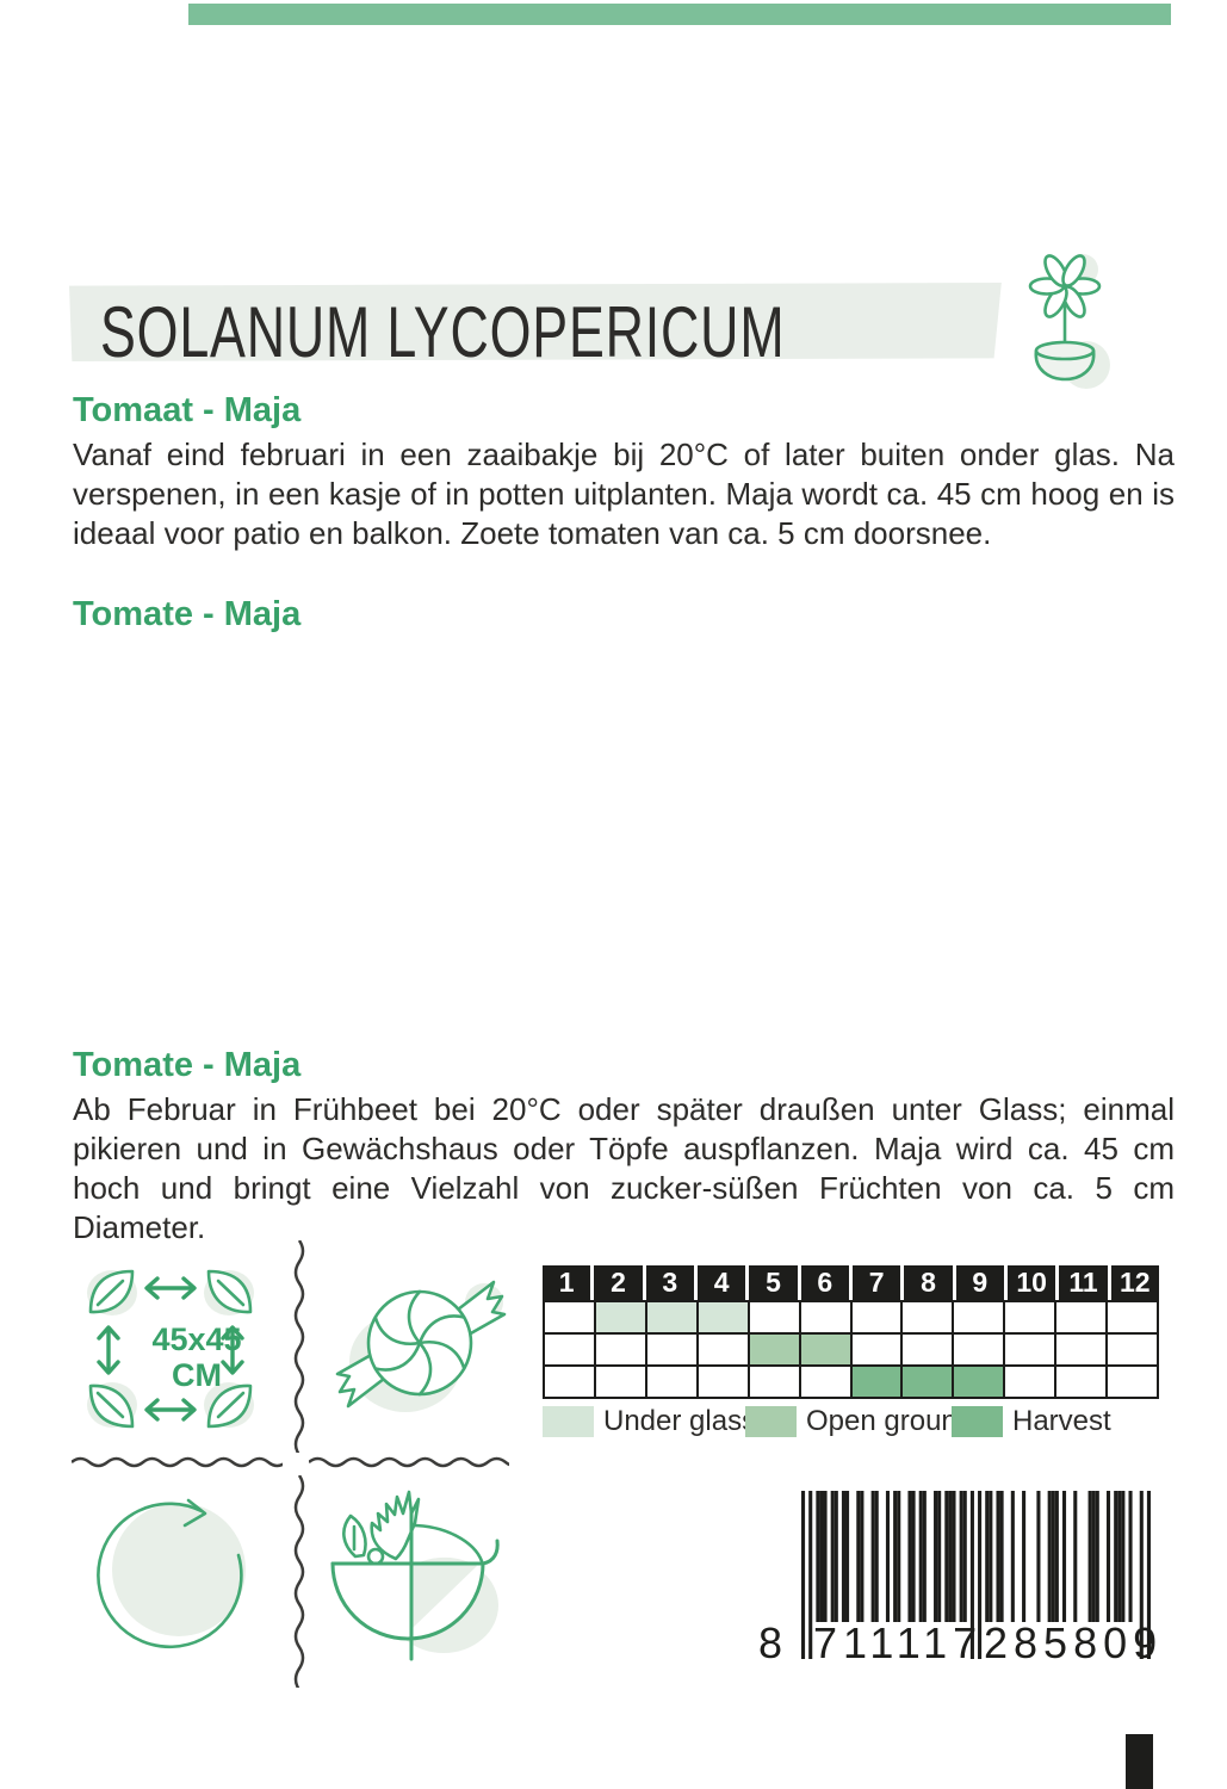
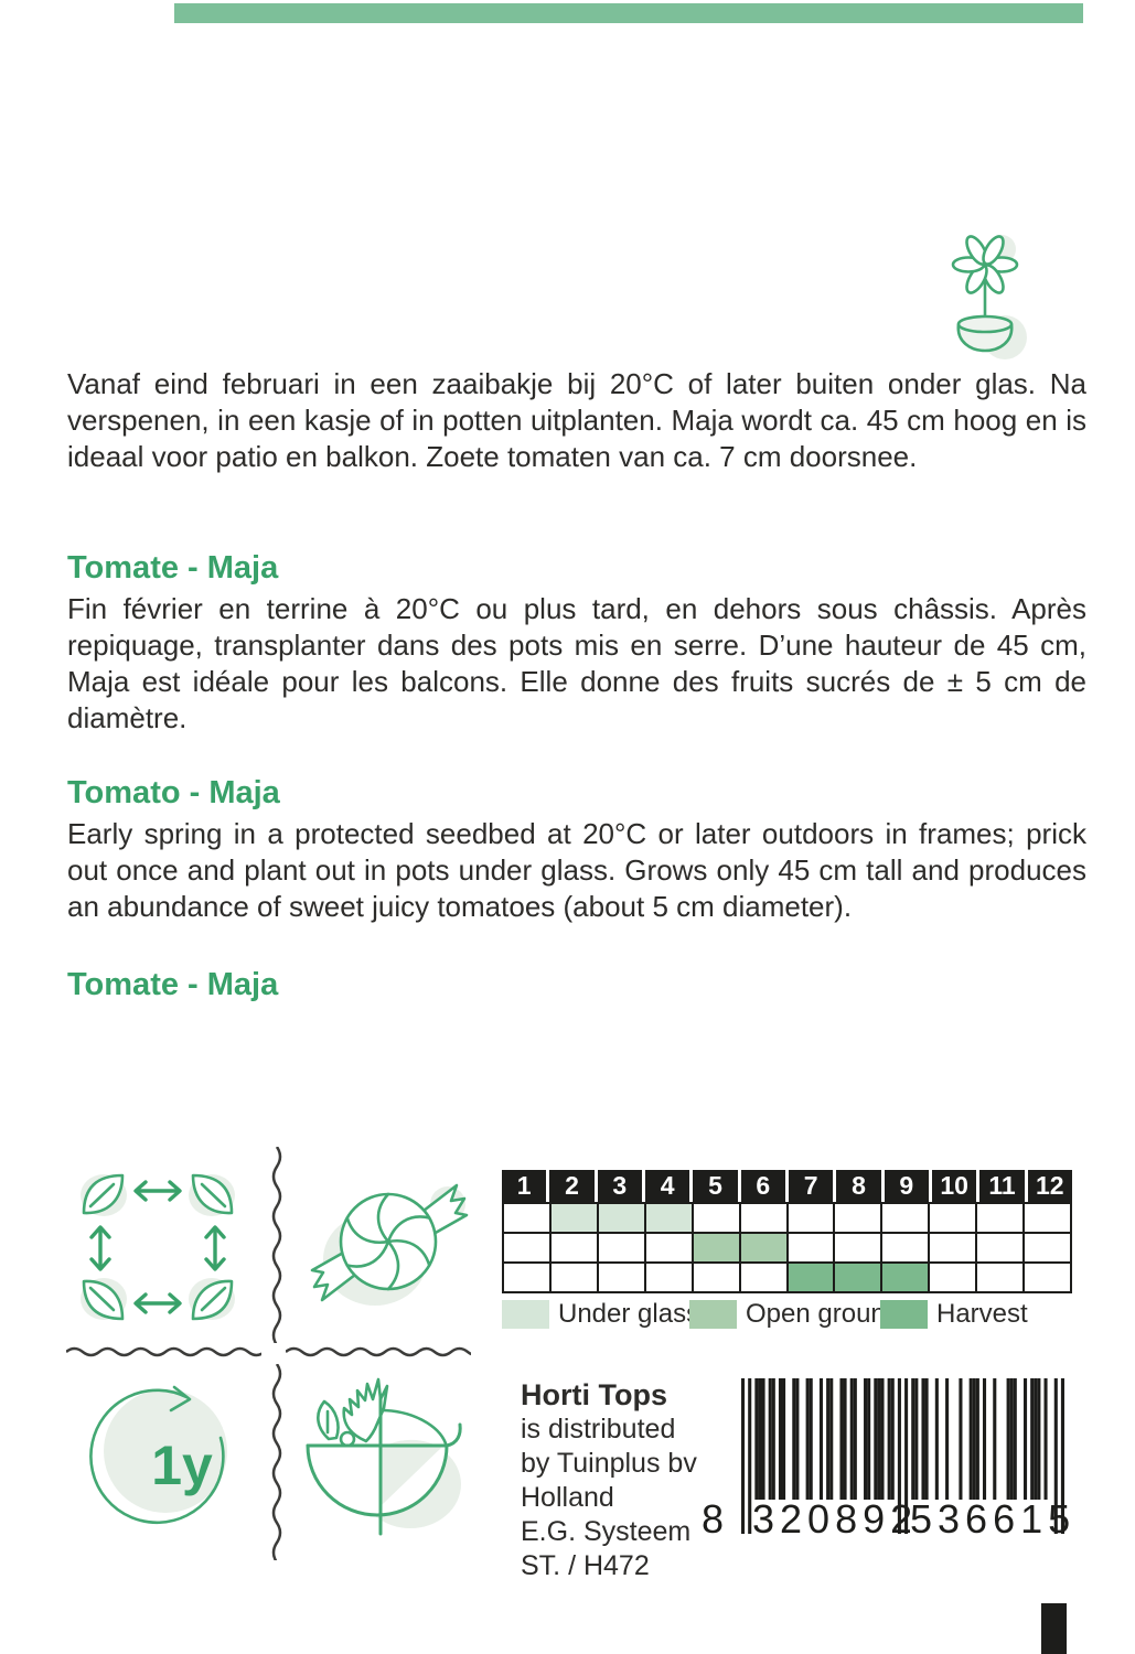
- SOLANUM LYCOPERICUM
- Tomaat - Maja
- Vanaf eind februari in een zaaibakje bij 20°C of later buiten onder glas. Na verspenen, in een kasje of in potten uitplanten. Maja wordt ca. 45 cm hoog en is ideaal voor patio en balkon. Zoete tomaten van ca. 5 cm doorsnee.
+ Vanaf eind februari in een zaaibakje bij 20°C of later buiten onder glas. Na verspenen, in een kasje of in potten uitplanten. Maja wordt ca. 45 cm hoog en is ideaal voor patio en balkon. Zoete tomaten van ca. 7 cm doorsnee.
  Tomate - Maja
+ Fin février en terrine à 20°C ou plus tard, en dehors sous châssis. Après repiquage, transplanter dans des pots mis en serre. D’une hauteur de 45 cm, Maja est idéale pour les balcons. Elle donne des fruits sucrés de ± 5 cm de diamètre.
+ Tomato - Maja
+ Early spring in a protected seedbed at 20°C or later outdoors in frames; prick out once and plant out in pots under glass. Grows only 45 cm tall and produces an abundance of sweet juicy tomatoes (about 5 cm diameter).
  Tomate - Maja
- Ab Februar in Frühbeet bei 20°C oder später draußen unter Glass; einmal pikieren und in Gewächshaus oder Töpfe auspflanzen. Maja wird ca. 45 cm hoch und bringt eine Vielzahl von zucker-süßen Früchten von ca. 5 cm Diameter.
- 45x45
- CM
  1
  2
  3
  4
  5
  6
  7
  8
  9
  10
  11
  12
  Under glas
  Open groun
  Harvest
+ 1y
+ Horti Tops
+ is distributed
+ by Tuinplus bv
+ Holland
+ E.G. Systeem
+ ST. / H472
  8
- 711117
+ 320892
- 285809
+ 536615
